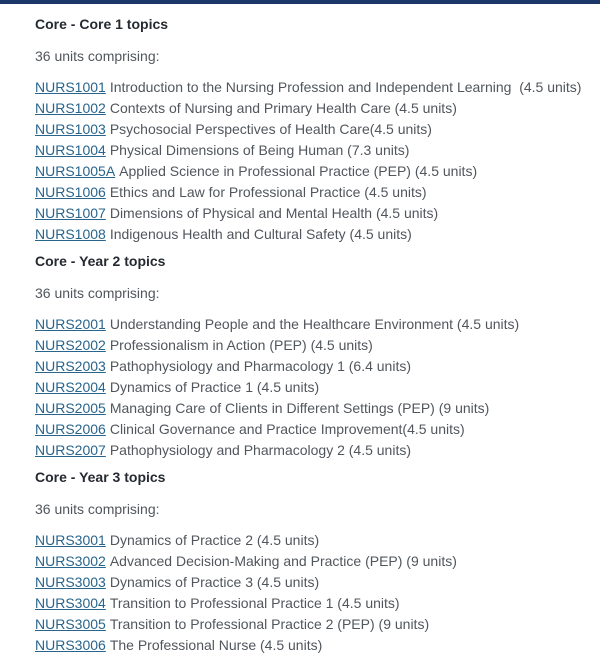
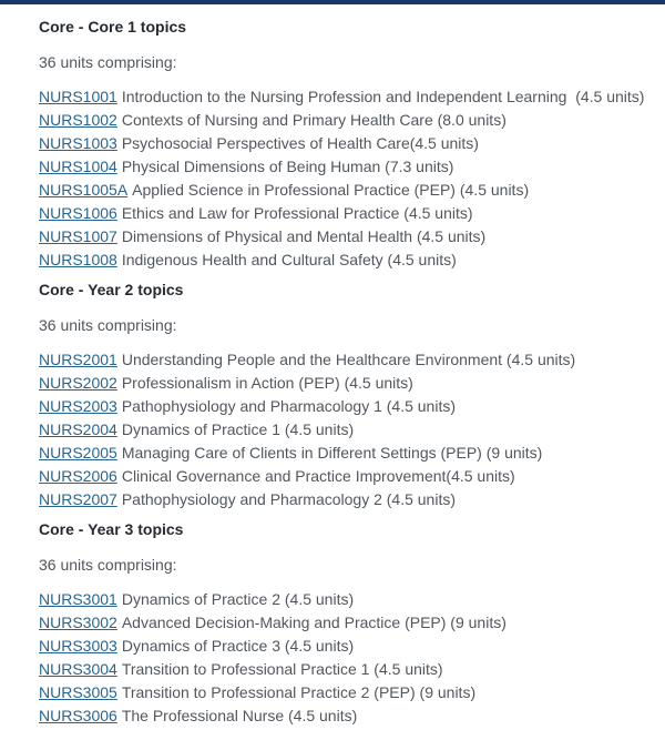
  Core - Core 1 topics
  36 units comprising:
  NURS1001 Introduction to the Nursing Profession and Independent Learning (4.5 units)
- NURS1002 Contexts of Nursing and Primary Health Care (4.5 units)
+ NURS1002 Contexts of Nursing and Primary Health Care (8.0 units)
  NURS1003 Psychosocial Perspectives of Health Care(4.5 units)
  NURS1004 Physical Dimensions of Being Human (7.3 units)
  NURS1005A Applied Science in Professional Practice (PEP) (4.5 units)
  NURS1006 Ethics and Law for Professional Practice (4.5 units)
  NURS1007 Dimensions of Physical and Mental Health (4.5 units)
  NURS1008 Indigenous Health and Cultural Safety (4.5 units)
  Core - Year 2 topics
  36 units comprising:
  NURS2001 Understanding People and the Healthcare Environment (4.5 units)
  NURS2002 Professionalism in Action (PEP) (4.5 units)
- NURS2003 Pathophysiology and Pharmacology 1 (6.4 units)
+ NURS2003 Pathophysiology and Pharmacology 1 (4.5 units)
  NURS2004 Dynamics of Practice 1 (4.5 units)
  NURS2005 Managing Care of Clients in Different Settings (PEP) (9 units)
  NURS2006 Clinical Governance and Practice Improvement(4.5 units)
  NURS2007 Pathophysiology and Pharmacology 2 (4.5 units)
  Core - Year 3 topics
  36 units comprising:
  NURS3001 Dynamics of Practice 2 (4.5 units)
  NURS3002 Advanced Decision-Making and Practice (PEP) (9 units)
  NURS3003 Dynamics of Practice 3 (4.5 units)
  NURS3004 Transition to Professional Practice 1 (4.5 units)
  NURS3005 Transition to Professional Practice 2 (PEP) (9 units)
  NURS3006 The Professional Nurse (4.5 units)
